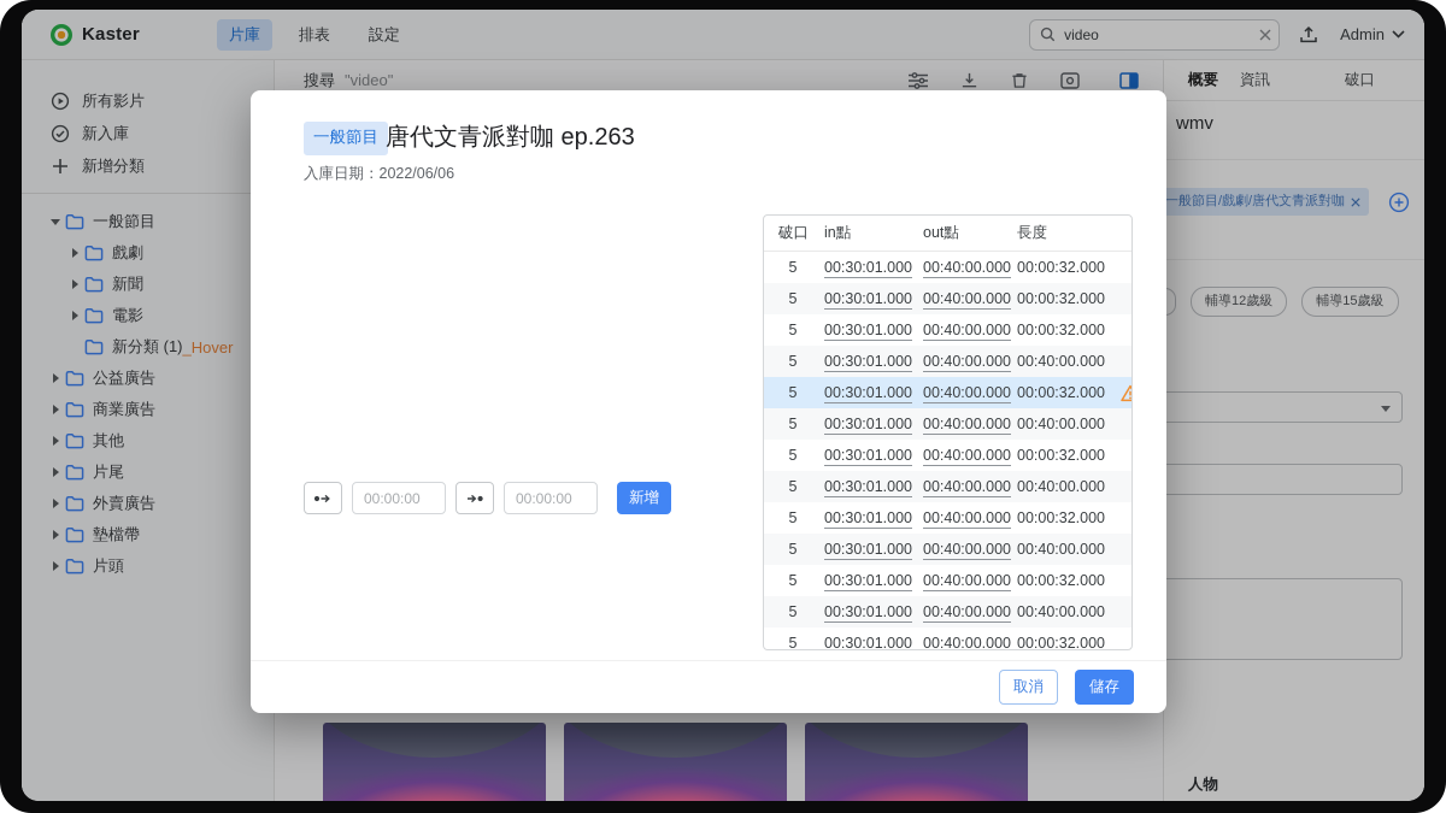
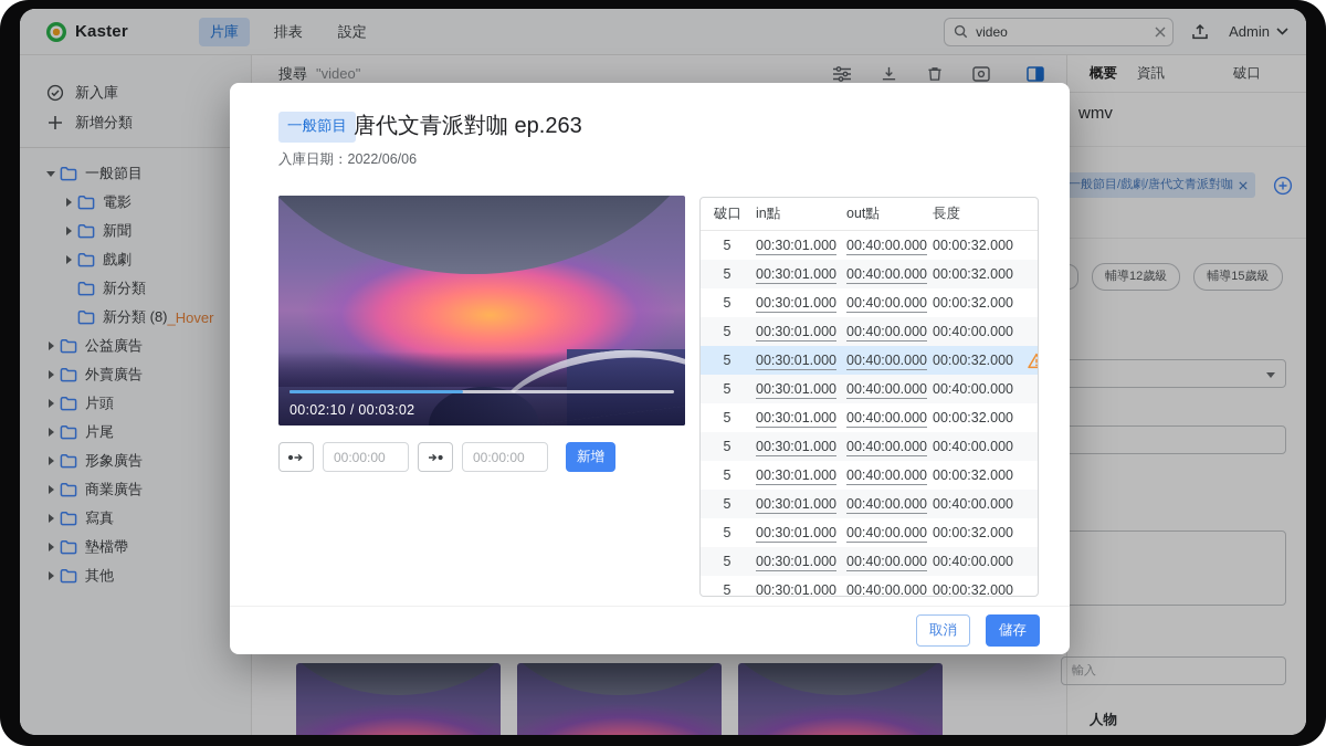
  Kaster
  片庫
  排表
  設定
  video
  Admin
- 所有影片
  新入庫
  新增分類
  一般節目
- 戲劇
+ 電影
  新聞
- 電影
+ 戲劇
+ 新分類
- 新分類 (1)
+ 新分類 (8)
  _Hover
  公益廣告
- 商業廣告
+ 外賣廣告
- 其他
+ 片頭
  片尾
+ 形象廣告
- 外賣廣告
+ 商業廣告
+ 寫真
  墊檔帶
- 片頭
+ 其他
  搜尋
  "video"
  概要
  資訊
  破口
  wmv
  一般節目/戲劇/唐代文青派對咖
  輔導12歲級
  輔導15歲級
+ 輸入
  人物
  一般節目
  唐代文青派對咖 ep.263
  入庫日期：2022/06/06
+ 00:02:10 / 00:03:02
  00:00:00
  00:00:00
  新增
  破口
  in點
  out點
  長度
  5
  00:30:01.000
  00:40:00.000
  00:00:32.000
  5
  00:30:01.000
  00:40:00.000
  00:00:32.000
  5
  00:30:01.000
  00:40:00.000
  00:00:32.000
  5
  00:30:01.000
  00:40:00.000
  00:40:00.000
  5
  00:30:01.000
  00:40:00.000
  00:00:32.000
  5
  00:30:01.000
  00:40:00.000
  00:40:00.000
  5
  00:30:01.000
  00:40:00.000
  00:00:32.000
  5
  00:30:01.000
  00:40:00.000
  00:40:00.000
  5
  00:30:01.000
  00:40:00.000
  00:00:32.000
  5
  00:30:01.000
  00:40:00.000
  00:40:00.000
  5
  00:30:01.000
  00:40:00.000
  00:00:32.000
  5
  00:30:01.000
  00:40:00.000
  00:40:00.000
  5
  00:30:01.000
  00:40:00.000
  00:00:32.000
  取消
  儲存
